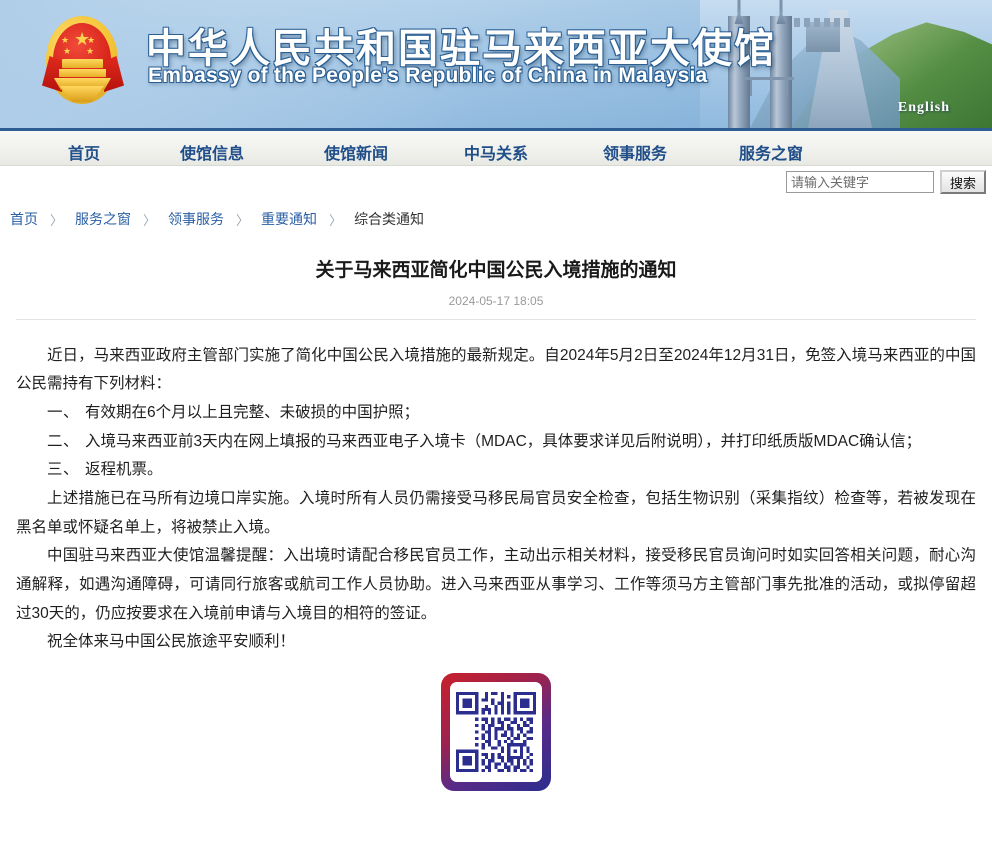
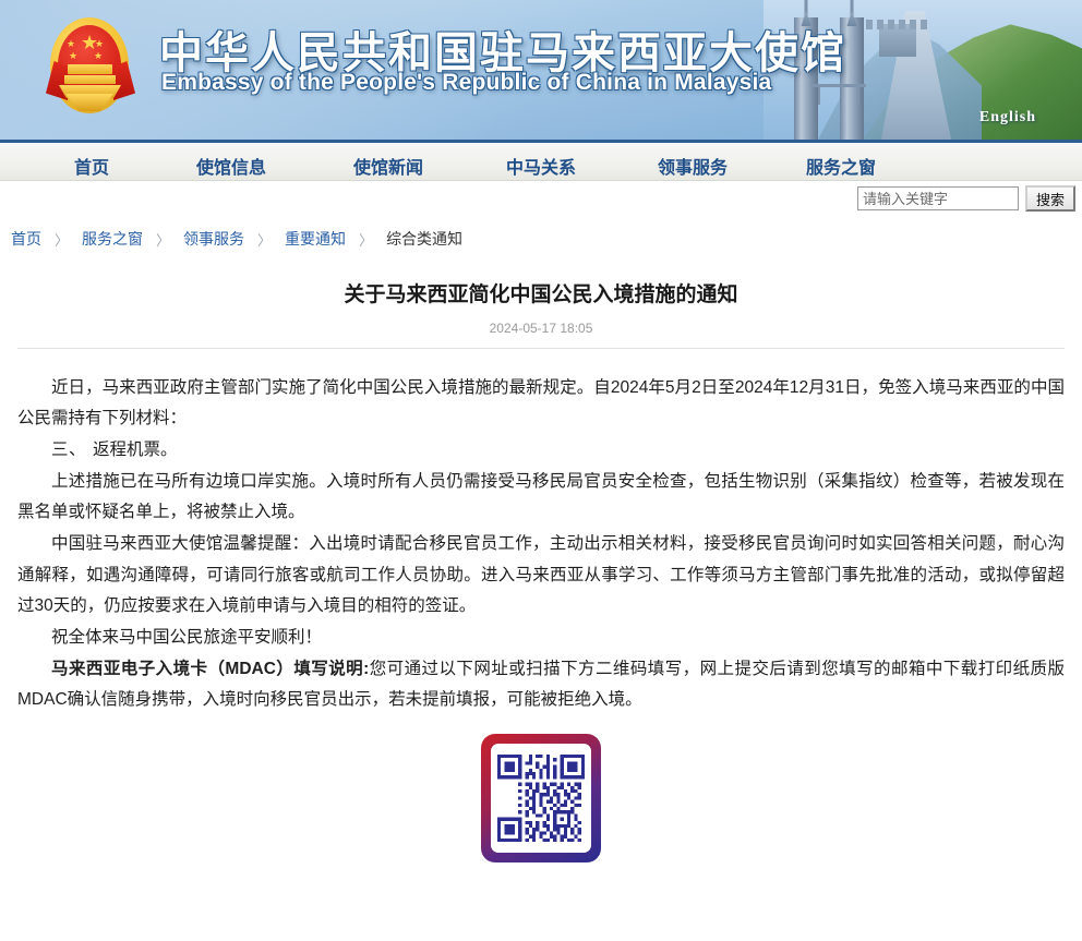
  ★
  ★
  ★
  ★
  ★
  中华人民共和国驻马来西亚大使馆
  Embassy of the People's Republic of China in Malaysia
  English
  首页
  使馆信息
  使馆新闻
  中马关系
  领事服务
  服务之窗
  请输入关键字
  搜索
  首页
  〉
  服务之窗
  〉
  领事服务
  〉
  重要通知
  〉
  综合类通知
  关于马来西亚简化中国公民入境措施的通知
  2024-05-17 18:05
  近日，马来西亚政府主管部门实施了简化中国公民入境措施的最新规定。自2024年5月2日至2024年12月31日，免签入境马来西亚的中国公民需持有下列材料：
- 一、 有效期在6个月以上且完整、未破损的中国护照；
- 二、 入境马来西亚前3天内在网上填报的马来西亚电子入境卡（MDAC，具体要求详见后附说明），并打印纸质版MDAC确认信；
  三、 返程机票。
  上述措施已在马所有边境口岸实施。入境时所有人员仍需接受马移民局官员安全检查，包括生物识别（采集指纹）检查等，若被发现在黑名单或怀疑名单上，将被禁止入境。
  中国驻马来西亚大使馆温馨提醒：入出境时请配合移民官员工作，主动出示相关材料，接受移民官员询问时如实回答相关问题，耐心沟通解释，如遇沟通障碍，可请同行旅客或航司工作人员协助。进入马来西亚从事学习、工作等须马方主管部门事先批准的活动，或拟停留超过30天的，仍应按要求在入境前申请与入境目的相符的签证。
  祝全体来马中国公民旅途平安顺利！
+ 马来西亚电子入境卡（MDAC）填写说明:您可通过以下网址或扫描下方二维码填写，网上提交后请到您填写的邮箱中下载打印纸质版MDAC确认信随身携带，入境时向移民官员出示，若未提前填报，可能被拒绝入境。
